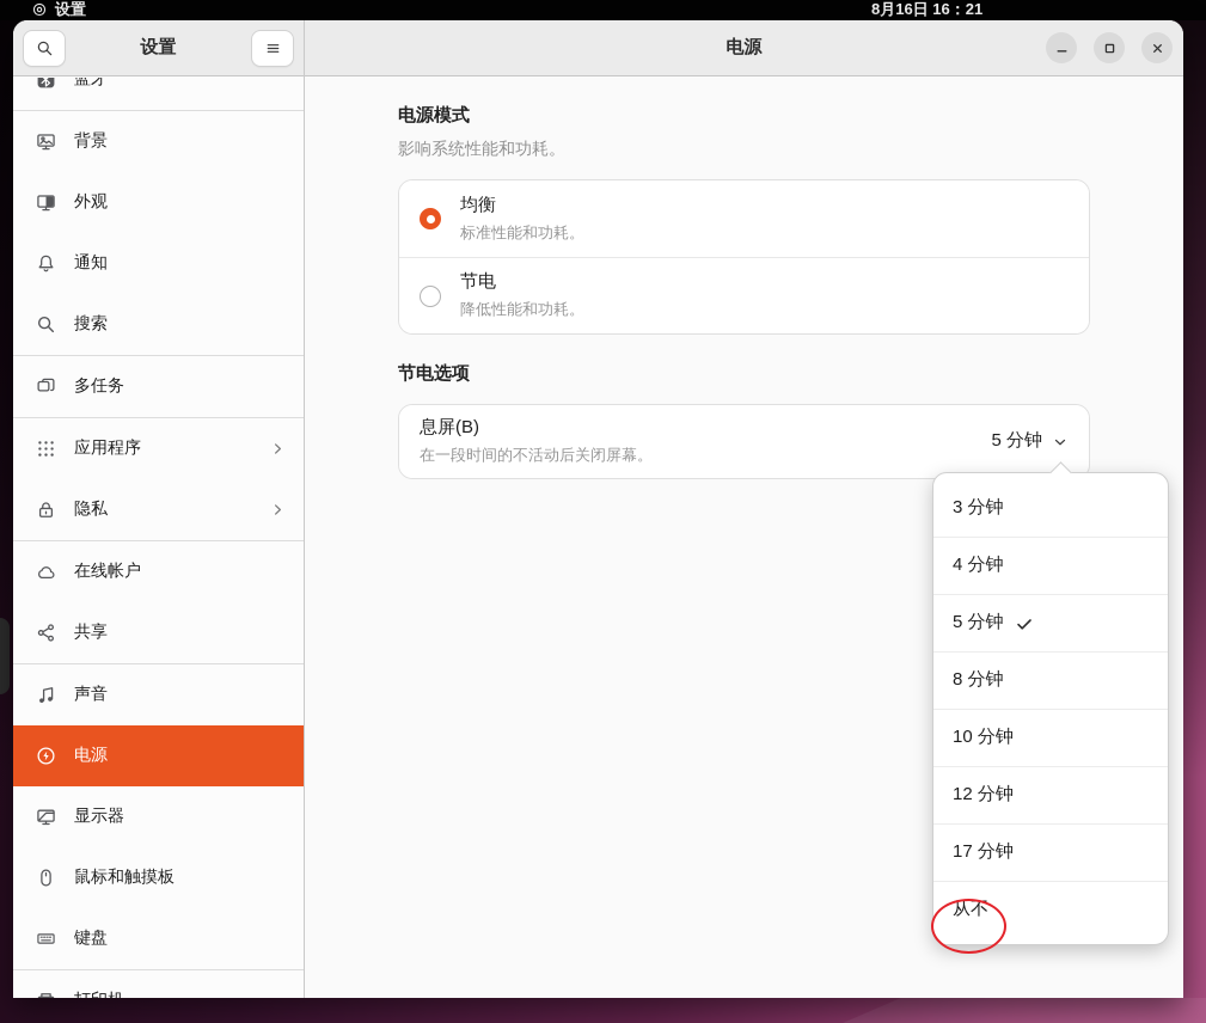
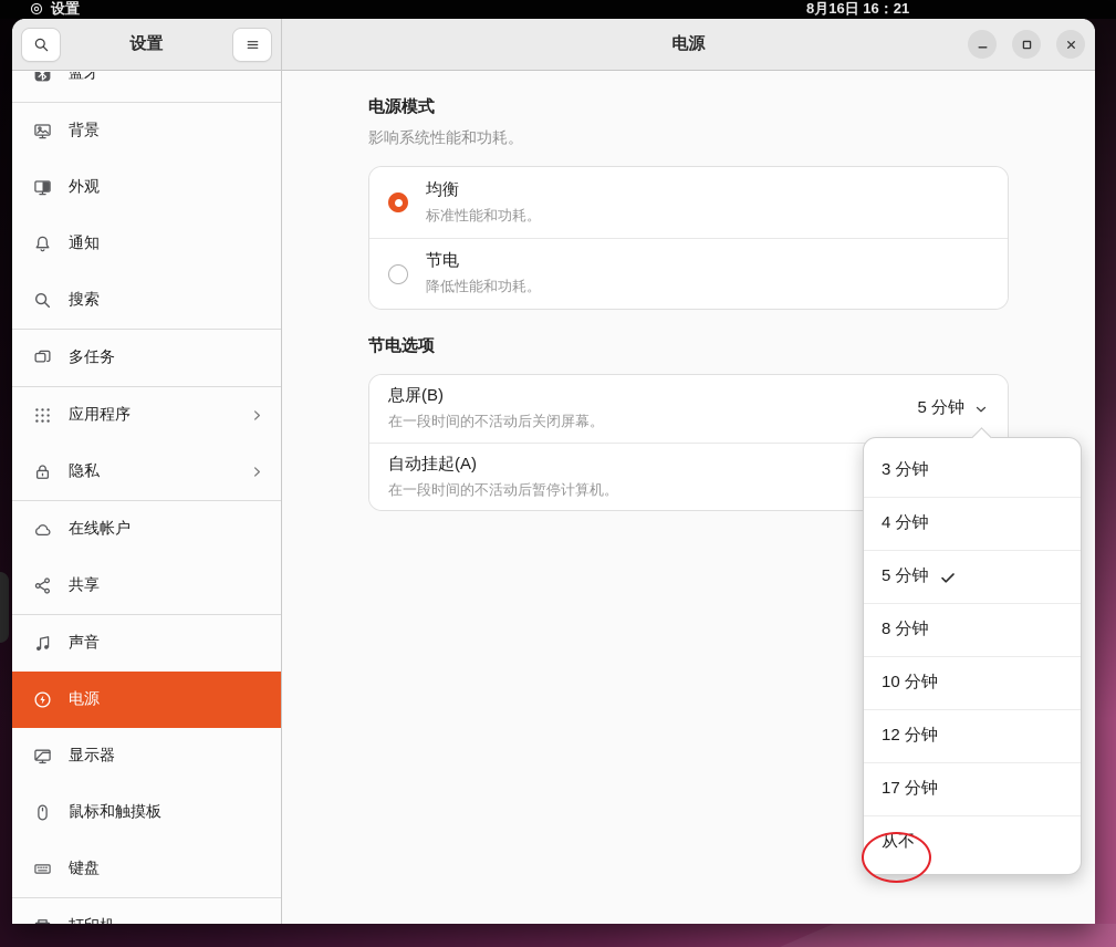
  设置
  8月16日 16：21
  设置
  蓝牙
  背景
  外观
  通知
  搜索
  多任务
  应用程序
  隐私
  在线帐户
  共享
  声音
  电源
  显示器
  鼠标和触摸板
  键盘
  电源
  电源模式
  影响系统性能和功耗。
  均衡
  标准性能和功耗。
  节电
  降低性能和功耗。
  节电选项
  息屏(B)
  在一段时间的不活动后关闭屏幕。
  5 分钟
+ 自动挂起(A)
+ 在一段时间的不活动后暂停计算机。
  3 分钟
  4 分钟
  5 分钟
  8 分钟
  10 分钟
  12 分钟
  17 分钟
  从不
